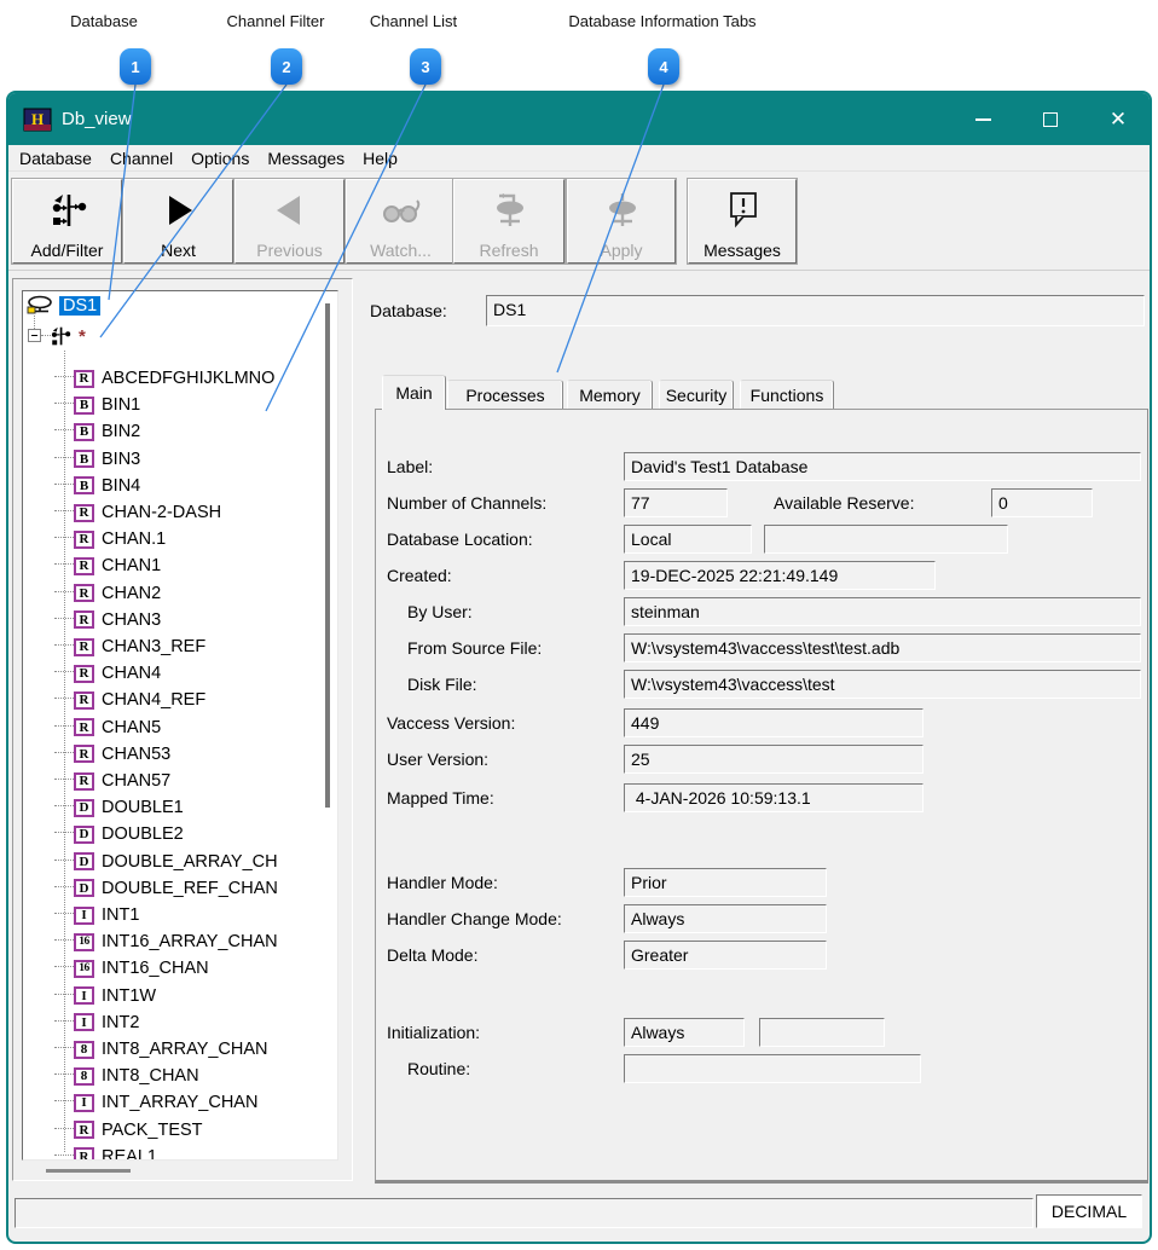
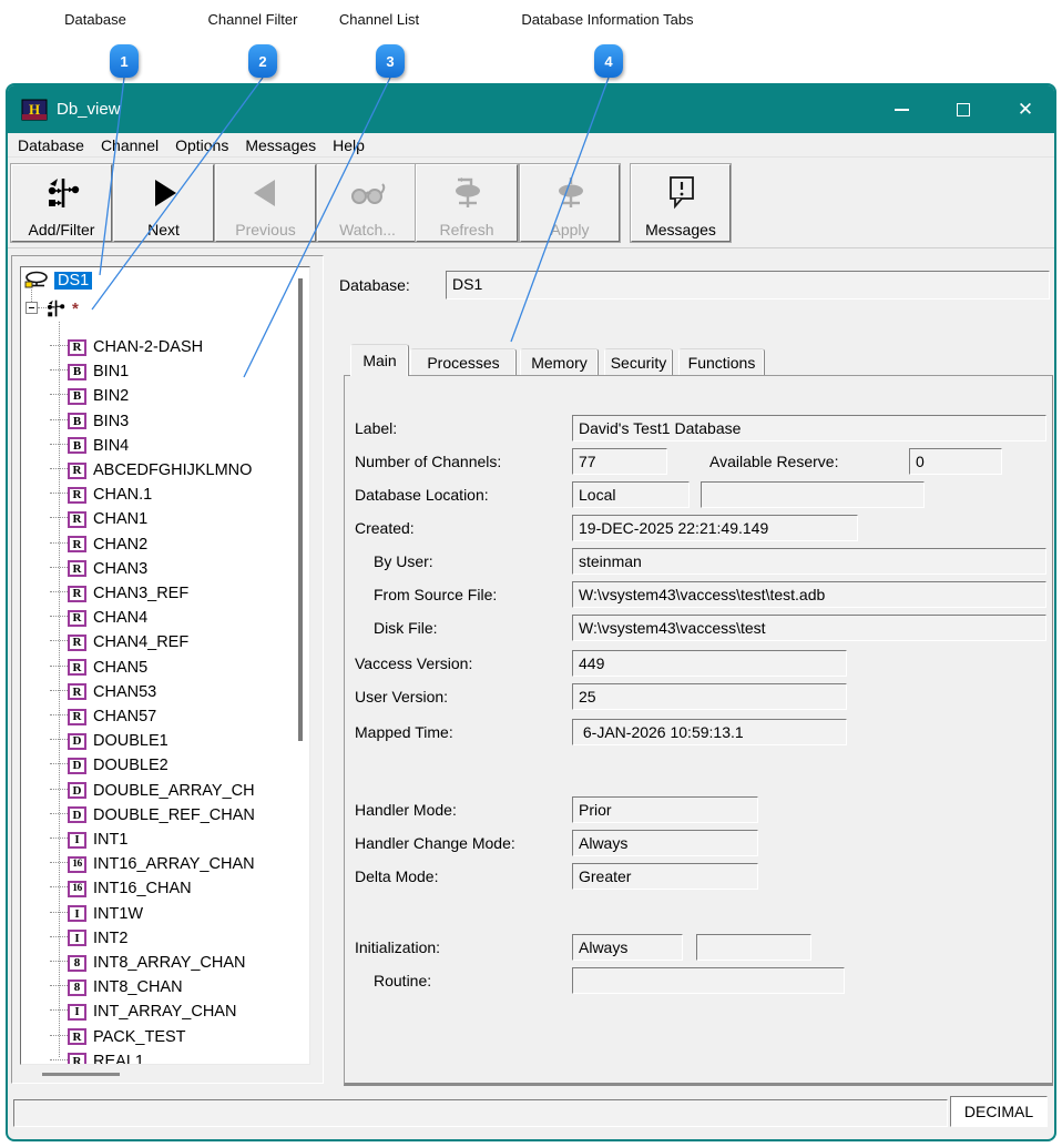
  Database
  Channel Filter
  Channel List
  Database Information Tabs
  1
  2
  3
  4
  H
  Db_view
  ✕
  Database
  Cannel
  Options
  Messages
  Help
  Add/Filter
  Next
  Previous
  Watch...
  Refresh
  Apply
  Messages
  DS1
  *
  R
- ABCEDFGHIJKLMNO
+ CHAN-2-DASH
  B
  BIN1
  B
  BIN2
  B
  BIN3
  B
  BIN4
  R
- CHAN-2-DASH
+ ABCEDFGHIJKLMNO
  R
  CHAN.1
  R
  CHAN1
  R
  CHAN2
  R
  CHAN3
  R
  CHAN3_REF
  R
  CHAN4
  R
  CHAN4_REF
  R
  CHAN5
  R
  CHAN53
  R
  CHAN57
  D
  DOUBLE1
  D
  DOUBLE2
  D
  DOUBLE_ARRAY_CH
  D
  DOUBLE_REF_CHAN
  I
  INT1
  16
  INT16_ARRAY_CHAN
  16
  INT16_CHAN
  I
  INT1W
  I
  INT2
  8
  INT8_ARRAY_CHAN
  8
  INT8_CHAN
  I
  INT_ARRAY_CHAN
  R
  PACK_TEST
  R
  REAL1
  Database:
  DS1
  Main
  Processes
  Memory
  Security
  Functions
  Label:
  David's Test1 Database
  Number of Channels:
  77
  Available Reserve:
  0
  Database Location:
  Local
  Created:
  19-DEC-2025 22:21:49.149
  By User:
  steinman
  From Source File:
  W:\vsystem43\vaccess\test\test.adb
  Disk File:
  W:\vsystem43\vaccess\test
  Vaccess Version:
  449
  User Version:
  25
  Mapped Time:
- 4-JAN-2026 10:59:13.1
+ 6-JAN-2026 10:59:13.1
  Handler Mode:
  Prior
  Handler Change Mode:
  Always
  Delta Mode:
  Greater
  Initialization:
  Always
  Routine:
  DECIMAL
